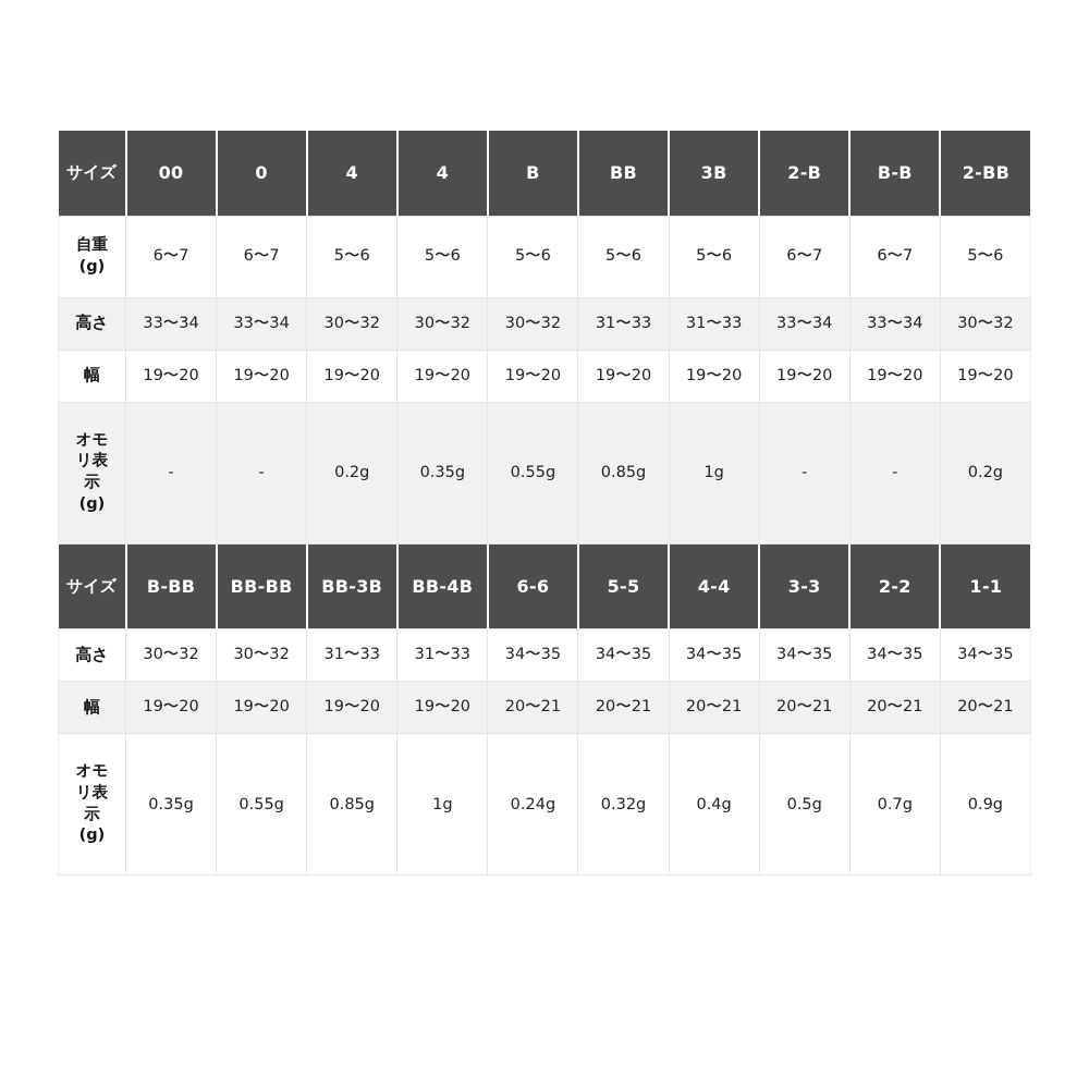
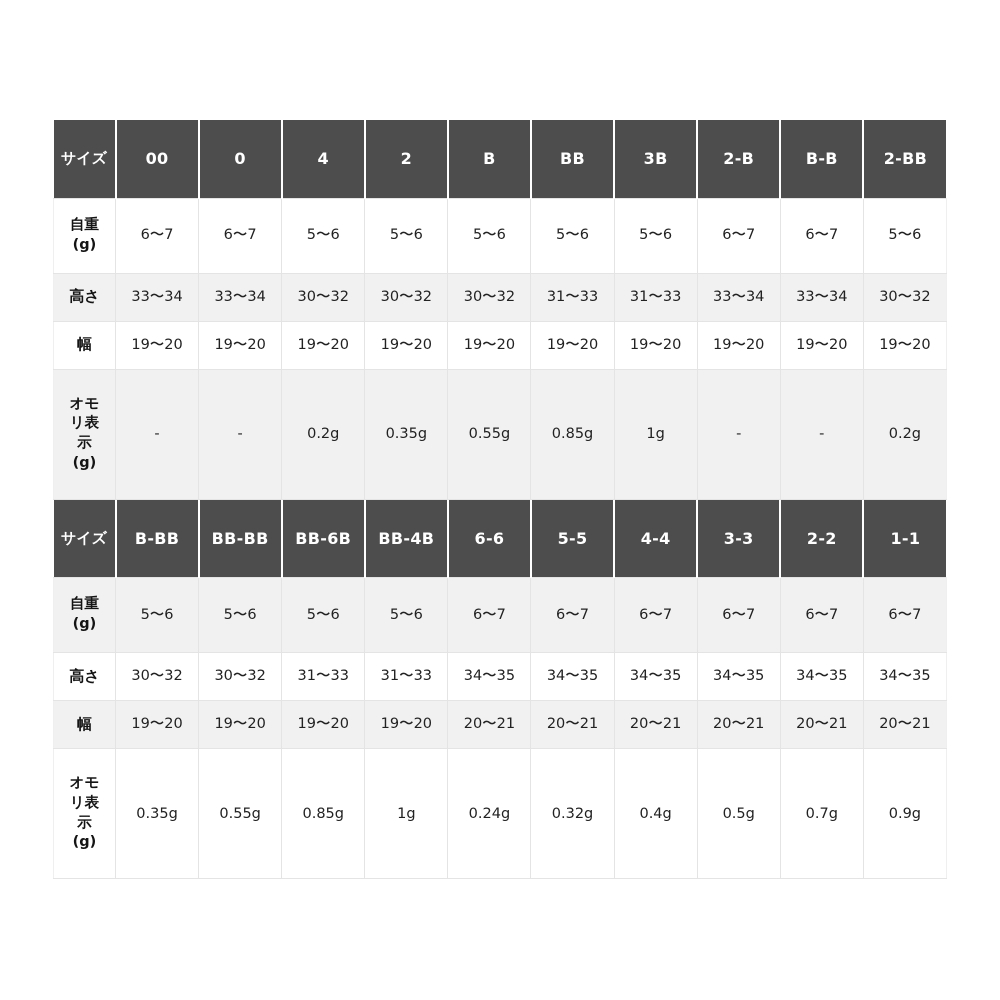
- サイズ	00	0	4	4	B	BB	3B	2-B	B-B	2-BB
+ サイズ	00	0	4	2	B	BB	3B	2-B	B-B	2-BB
  自重 (g)	6〜7	6〜7	5〜6	5〜6	5〜6	5〜6	5〜6	6〜7	6〜7	5〜6
  高さ	33〜34	33〜34	30〜32	30〜32	30〜32	31〜33	31〜33	33〜34	33〜34	30〜32
  幅	19〜20	19〜20	19〜20	19〜20	19〜20	19〜20	19〜20	19〜20	19〜20	19〜20
  オモ リ表 示 (g)	-	-	0.2g	0.35g	0.55g	0.85g	1g	-	-	0.2g
- サイズ	B-BB	BB-BB	BB-3B	BB-4B	6-6	5-5	4-4	3-3	2-2	1-1
+ サイズ	B-BB	BB-BB	BB-6B	BB-4B	6-6	5-5	4-4	3-3	2-2	1-1
+ 自重 (g)	5〜6	5〜6	5〜6	5〜6	6〜7	6〜7	6〜7	6〜7	6〜7	6〜7
  高さ	30〜32	30〜32	31〜33	31〜33	34〜35	34〜35	34〜35	34〜35	34〜35	34〜35
  幅	19〜20	19〜20	19〜20	19〜20	20〜21	20〜21	20〜21	20〜21	20〜21	20〜21
  オモ リ表 示 (g)	0.35g	0.55g	0.85g	1g	0.24g	0.32g	0.4g	0.5g	0.7g	0.9g
